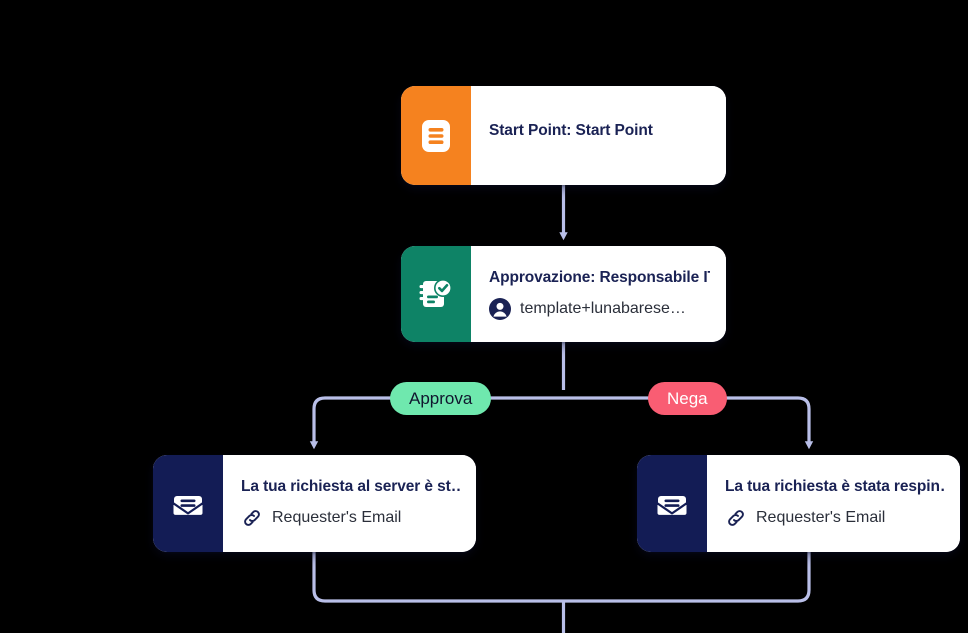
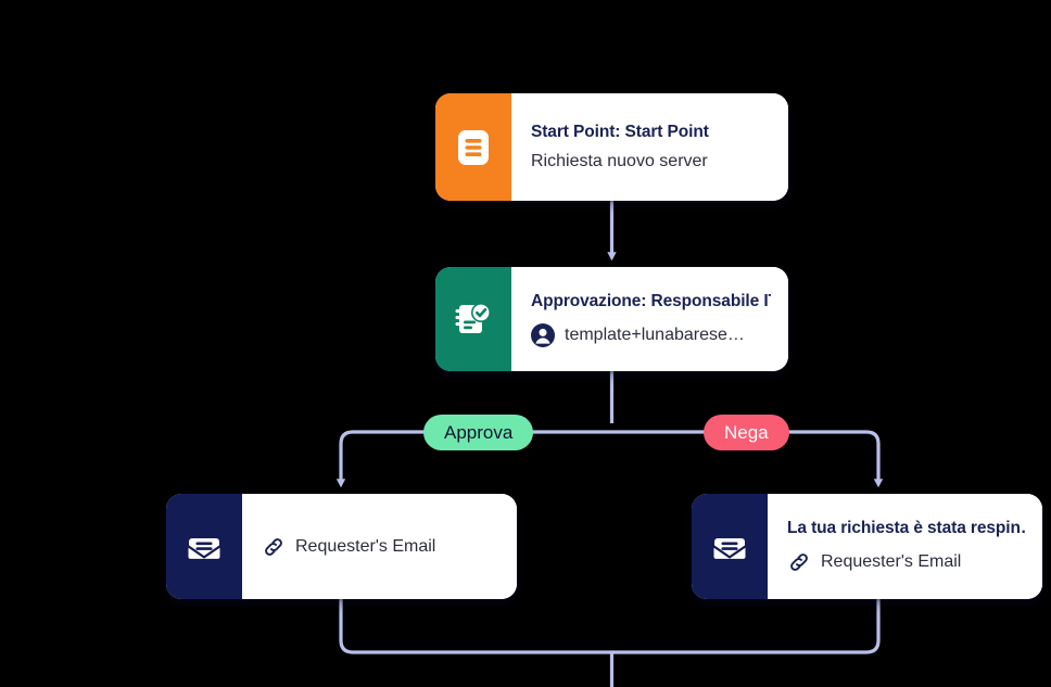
  Start Point: Start Point
+ Richiesta nuovo server
  Approvazione: Responsabile I
  template+lunabarese…
- La tua richiesta al server è st…
  Requester's Email
  La tua richiesta è stata respin
  Requester's Email
  Approva
  Nega
